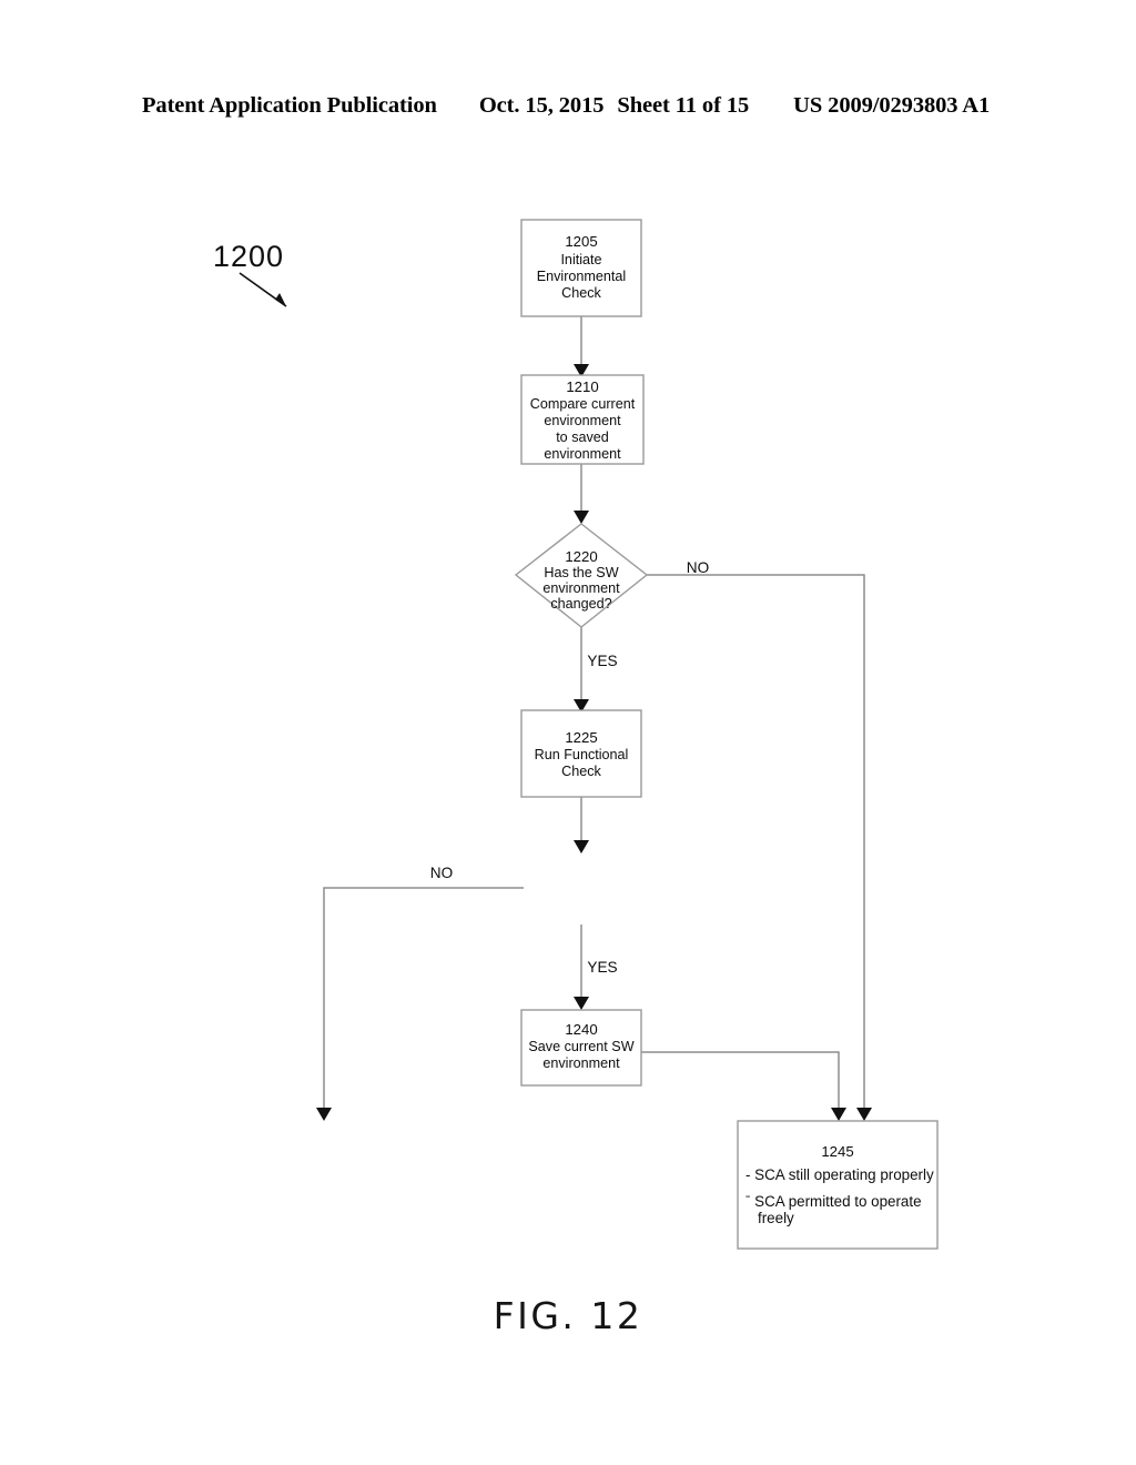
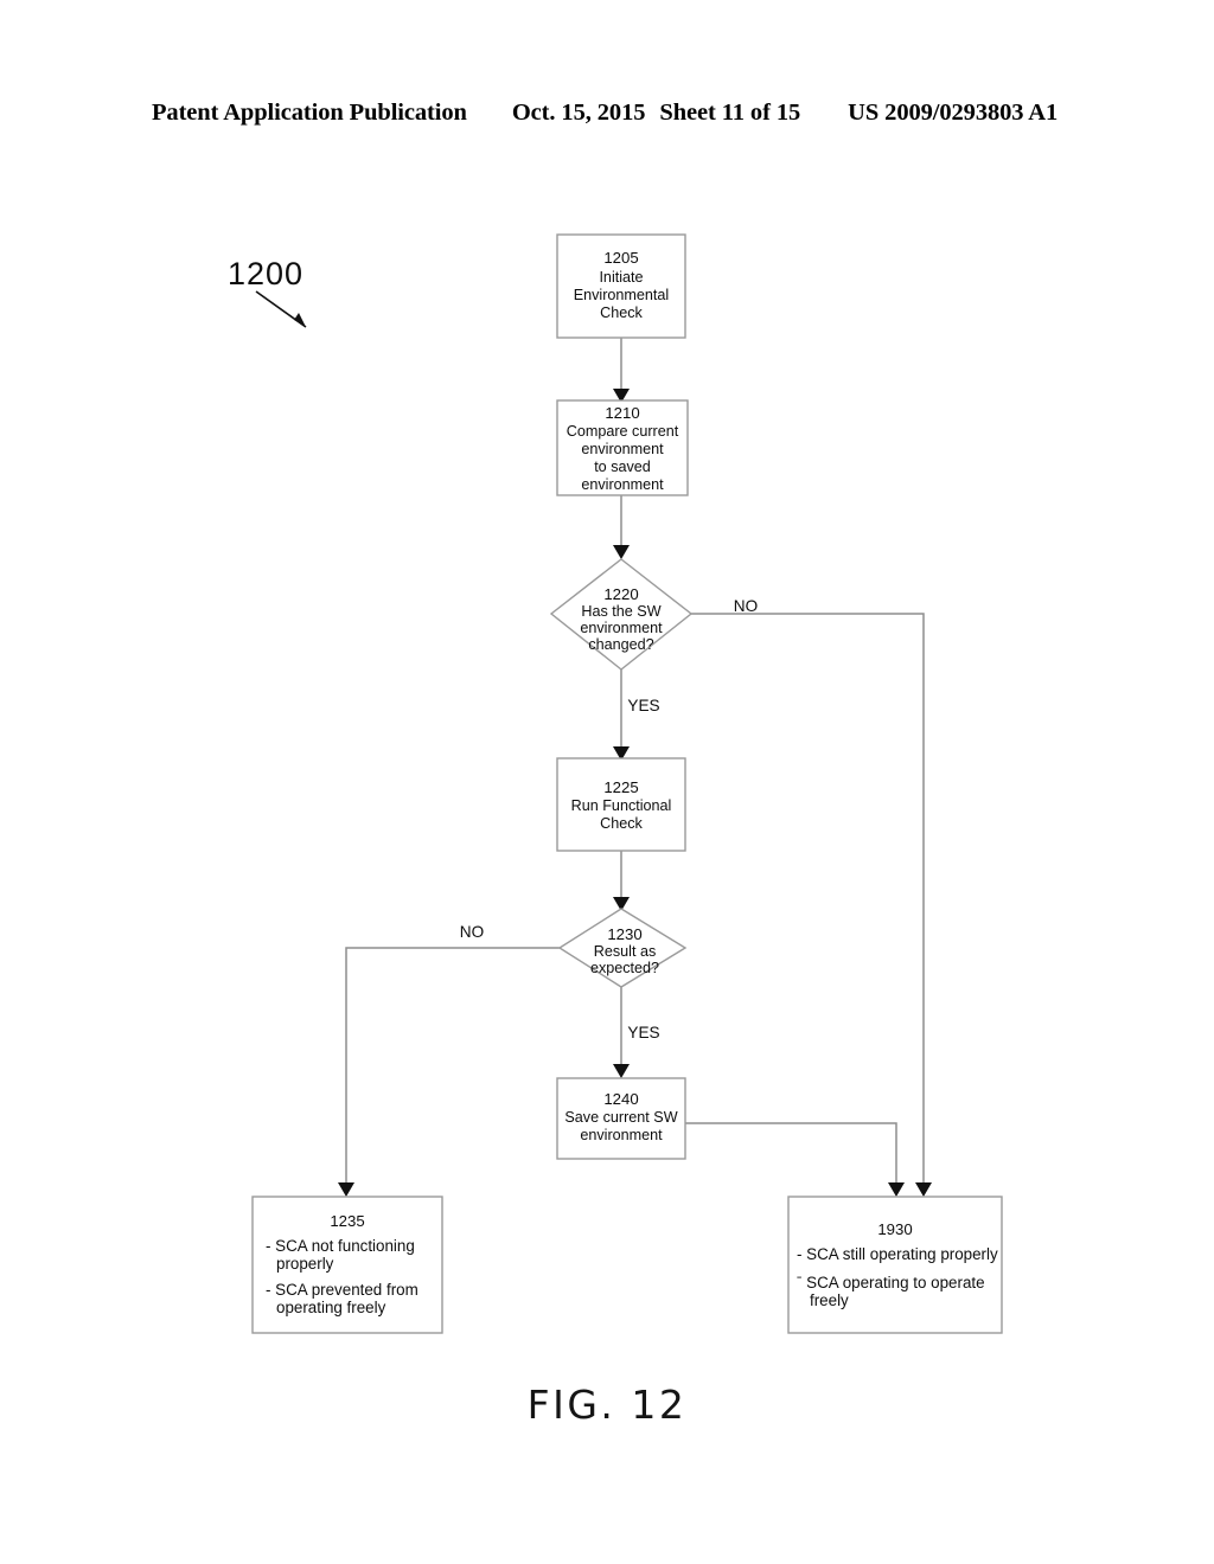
  Patent Application Publication
  Oct. 15, 2015
  Sheet 11 of 15
  US 2009/0293803 A1
  1200
  1205
  Initiate
  Environmental
  Check
  1210
  Compare current
  environment
  to saved
  environment
  1220
  Has the SW
  environment
  changed?
  NO
  YES
  1225
  Run Functional
  Check
+ 1230
+ Result as
+ expected?
  NO
  YES
  1240
  Save current SW
  environment
+ 1235
+ - SCA not functioning
+ properly
+ - SCA prevented from
+ operating freely
- 1245
+ 1930
  - SCA still operating properly
- ˉ SCA permitted to operate
+ ˉ SCA operating to operate
  freely
  FIG. 12
